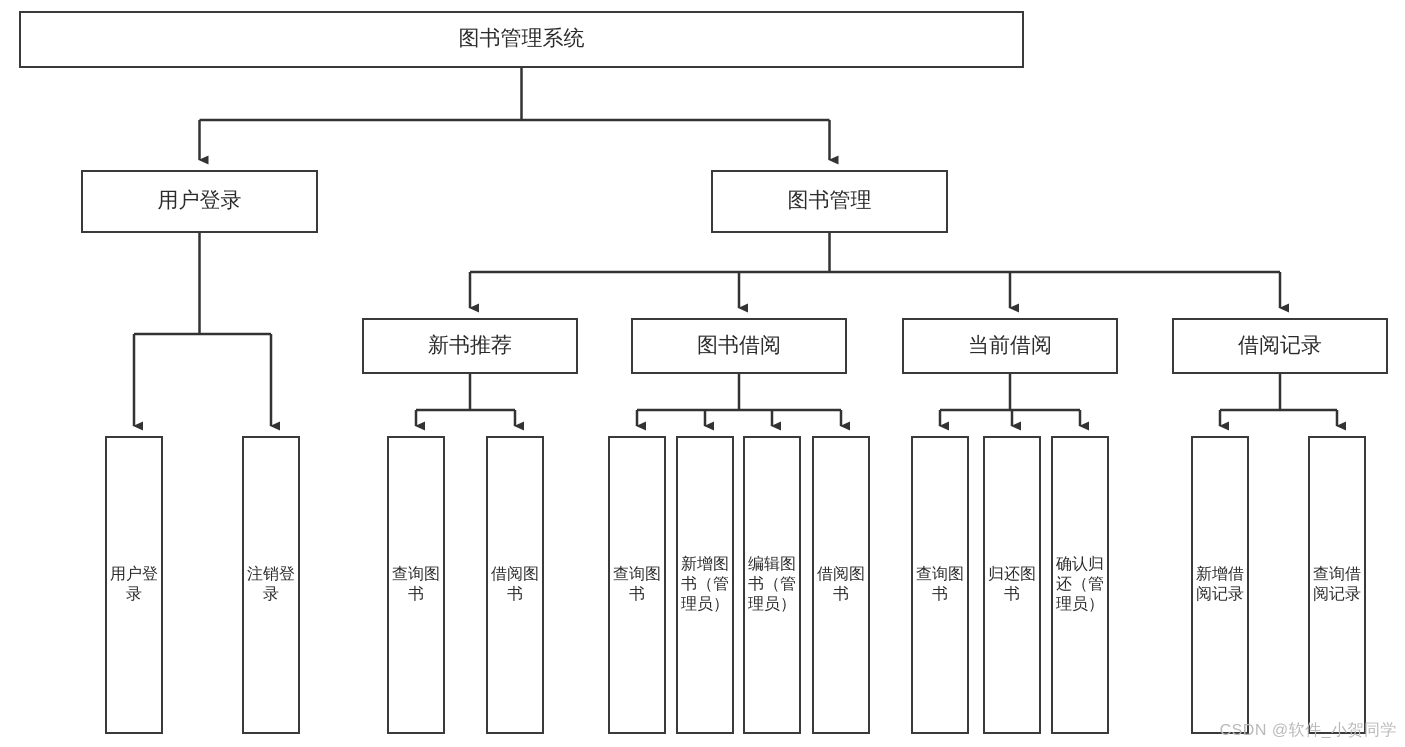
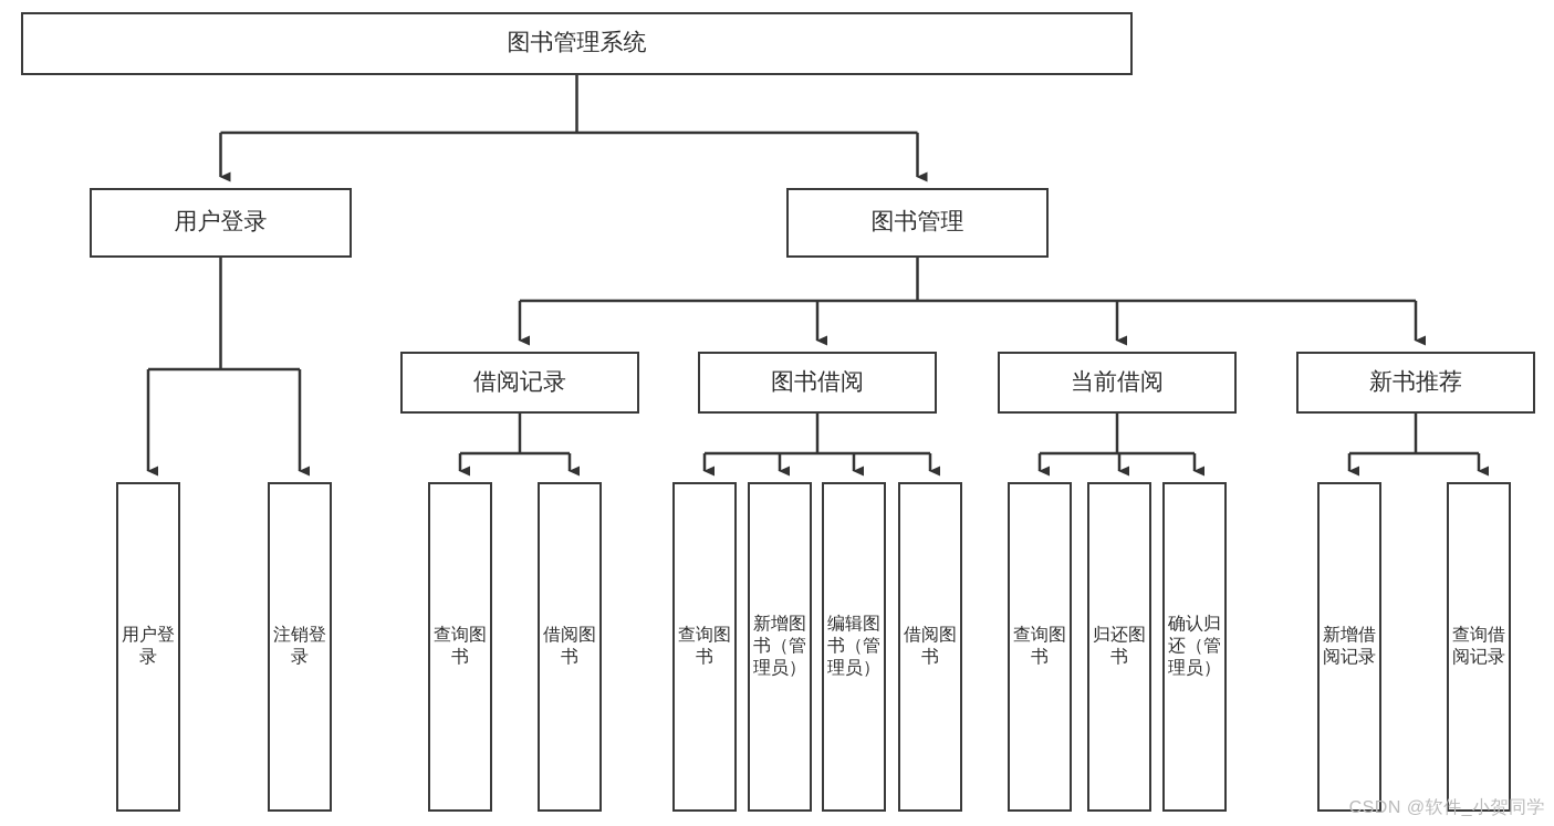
  图书管理系统
  用户登录
  图书管理
- 新书推荐
+ 借阅记录
  图书借阅
  当前借阅
- 借阅记录
+ 新书推荐
  用户登录
  注销登录
  查询图书
  借阅图书
  查询图书
  新增图书（管理员）
  编辑图书（管理员）
  借阅图书
  查询图书
  归还图书
  确认归还（管理员）
  新增借阅记录
  查询借阅记录
  CSDN @软件_小贺同学
